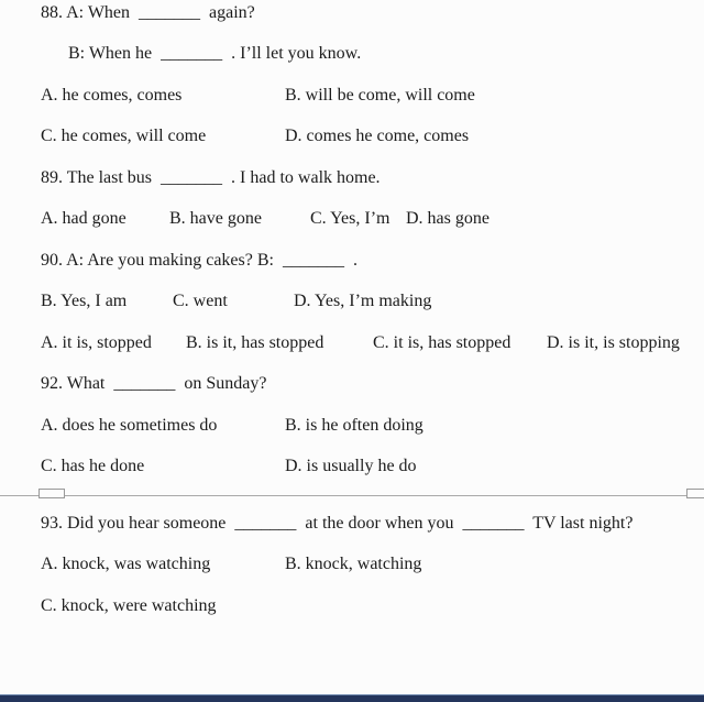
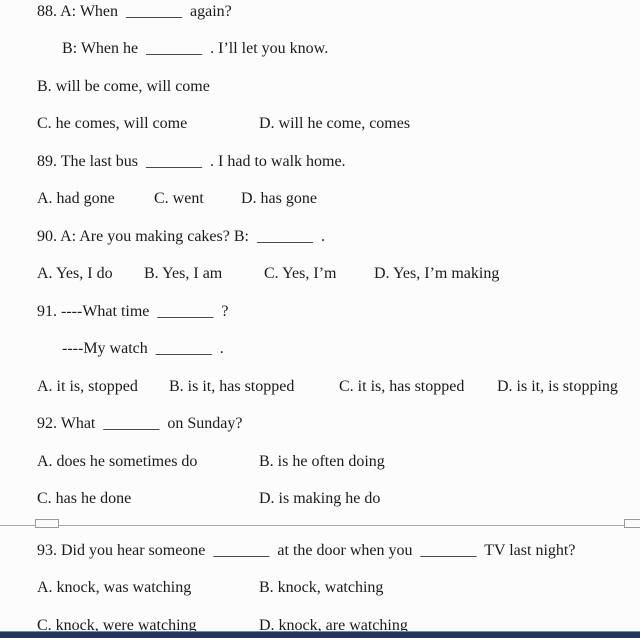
  88. A: When _______ again?
  B: When he _______ . I’ll let you know.
- A. he comes, comes
  B. will be come, will come
  C. he comes, will come
- D. comes he come, comes
+ D. will he come, comes
  89. The last bus _______ . I had to walk home.
  A. had gone
- B. have gone
- C. Yes, I’m
+ C. went
  D. has gone
  90. A: Are you making cakes? B: _______ .
+ A. Yes, I do
  B. Yes, I am
- C. went
+ C. Yes, I’m
  D. Yes, I’m making
+ 91. ----What time _______ ?
+ ----My watch _______ .
  A. it is, stopped
  B. is it, has stopped
  C. it is, has stopped
  D. is it, is stopping
  92. What _______ on Sunday?
  A. does he sometimes do
  B. is he often doing
  C. has he done
- D. is usually he do
+ D. is making he do
  93. Did you hear someone _______ at the door when you _______ TV last night?
  A. knock, was watching
  B. knock, watching
  C. knock, were watching
+ D. knock, are watching
